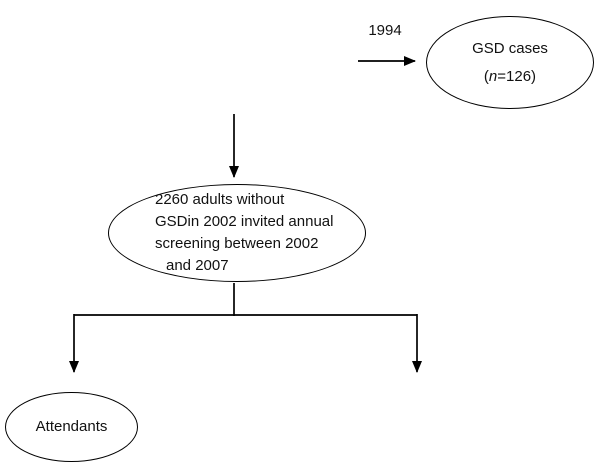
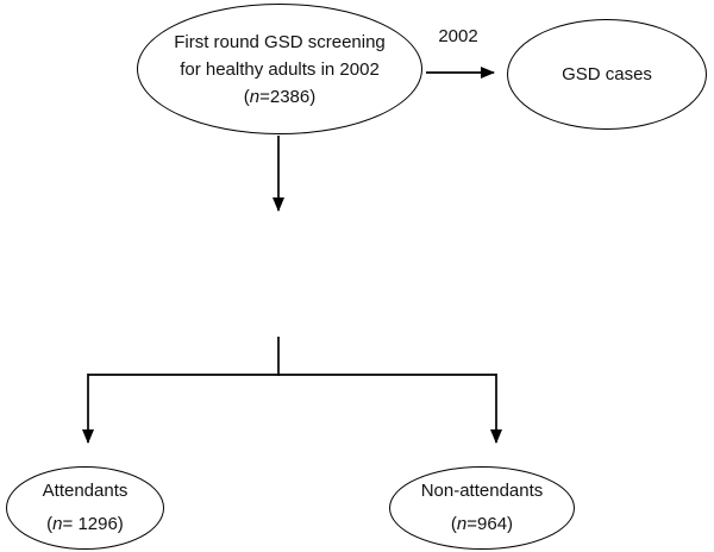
- 1994
+ 2002
+ First round GSD screening
+ for healthy adults in 2002
+ (n=2386)
  GSD cases
- (n=126)
- 2260 adults without
- GSDin 2002 invited annual
- screening between 2002
- and 2007
  Attendants
+ (n= 1296)
+ Non-attendants
+ (n=964)
